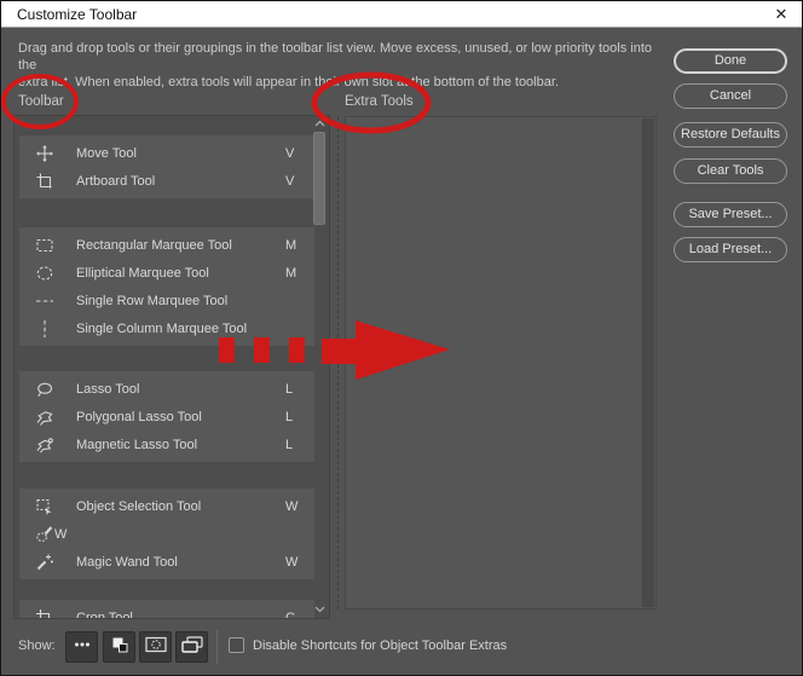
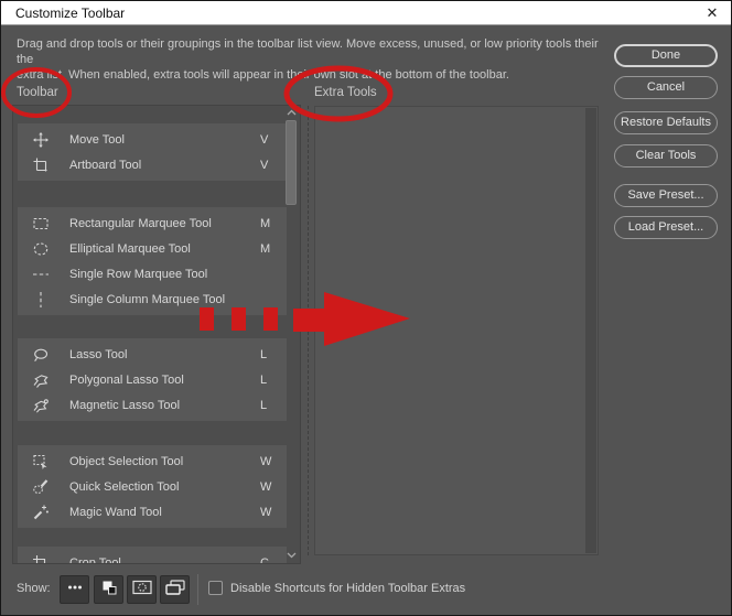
  Customize Toolbar
  ✕
- Drag and drop tools or their groupings in the toolbar list view. Move excess, unused, or low priority tools into the
+ Drag and drop tools or their groupings in the toolbar list view. Move excess, unused, or low priority tools their the
  extra li. When enabled, extra tools will appear in th own slot ahe bottom of the toolbar.
  Toolbar
  Extra Tools
  Move Tool
  V
  Artboard Tool
  V
  Rectangular Marquee Tool
  M
  Elliptical Marquee Tool
  M
  Single Row Marquee Tool
  Single Column Marquee Tool
  Lasso Tool
  L
  Polygonal Lasso Tool
  L
  Magnetic Lasso Tool
  L
  Object Selection Tool
  W
+ Quick Selection Tool
  W
  Magic Wand Tool
  W
  Crop Tool
  C
  Done
  Cancel
  Restore Defaults
  Clear Tools
  Save Preset...
  Load Preset...
  Show:
- Disable Shortcuts for Object Toolbar Extras
+ Disable Shortcuts for Hidden Toolbar Extras
